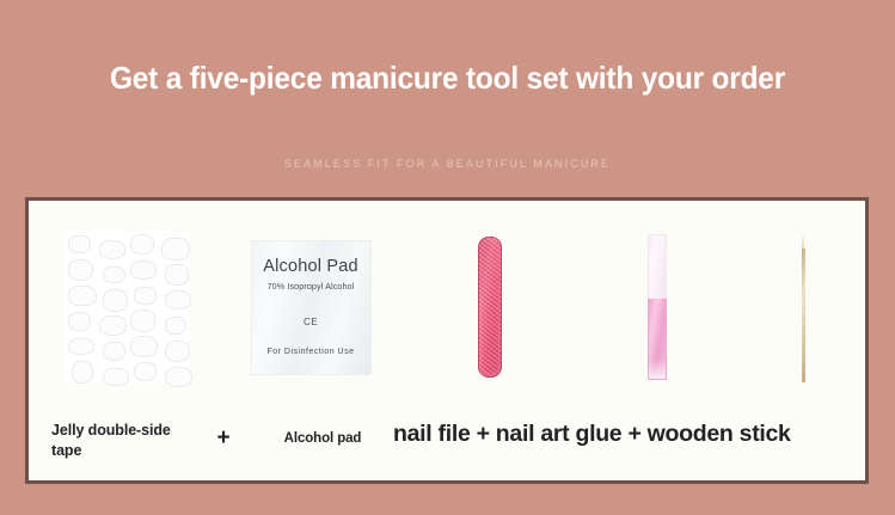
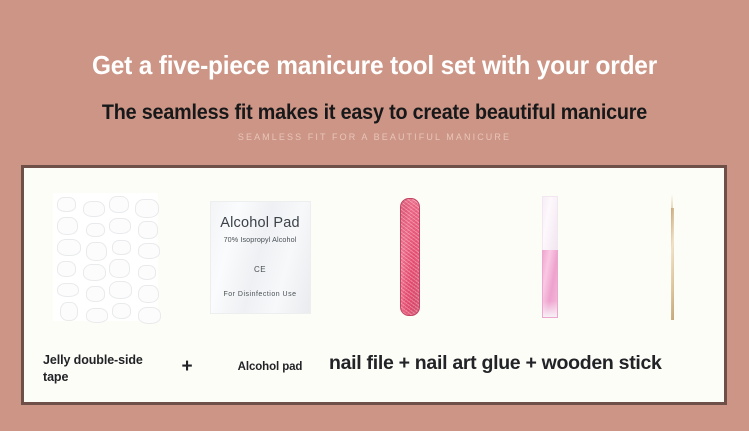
  Get a five-piece manicure tool set with your order
+ The seamless fit makes it easy to create beautiful manicure
  SEAMLESS FIT FOR A BEAUTIFUL MANICURE
  Alcohol Pad
  70% Isopropyl Alcohol
  CE
  Jelly double-side tape
  +
  Alcohol pad
  nail file + nail art glue + wooden stick
